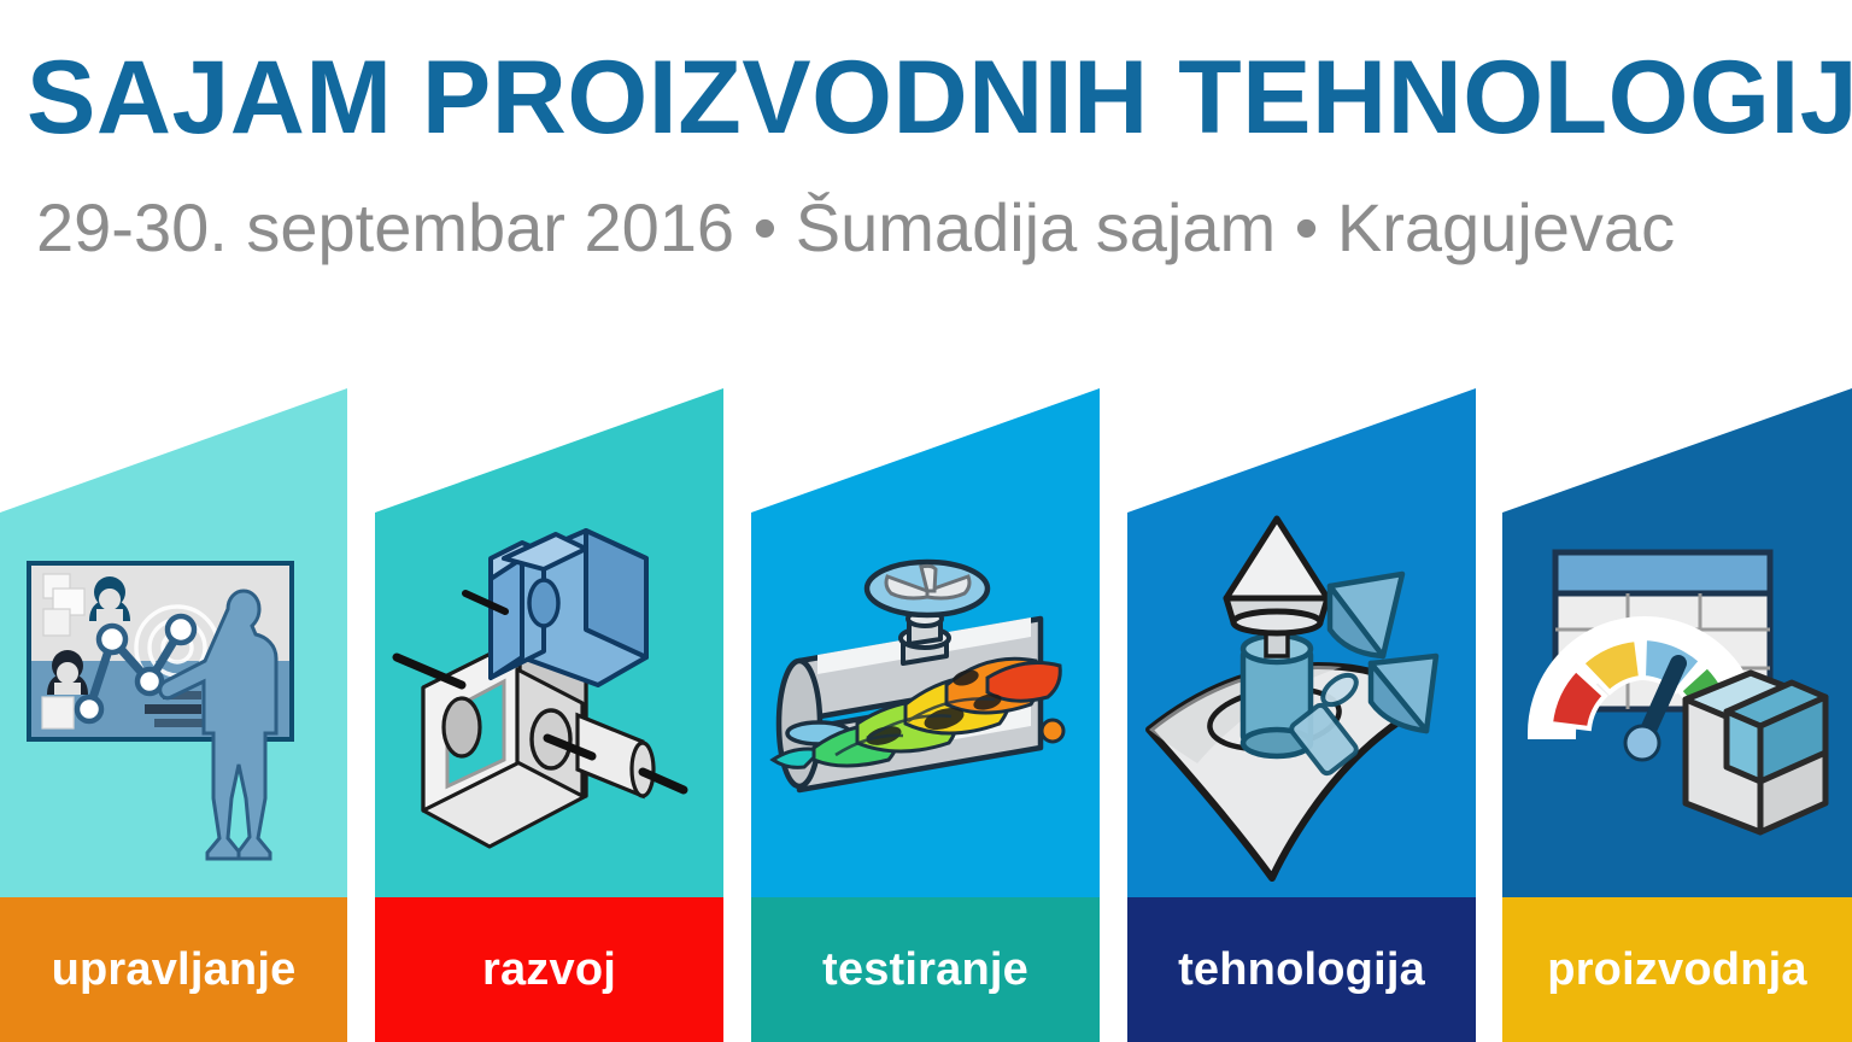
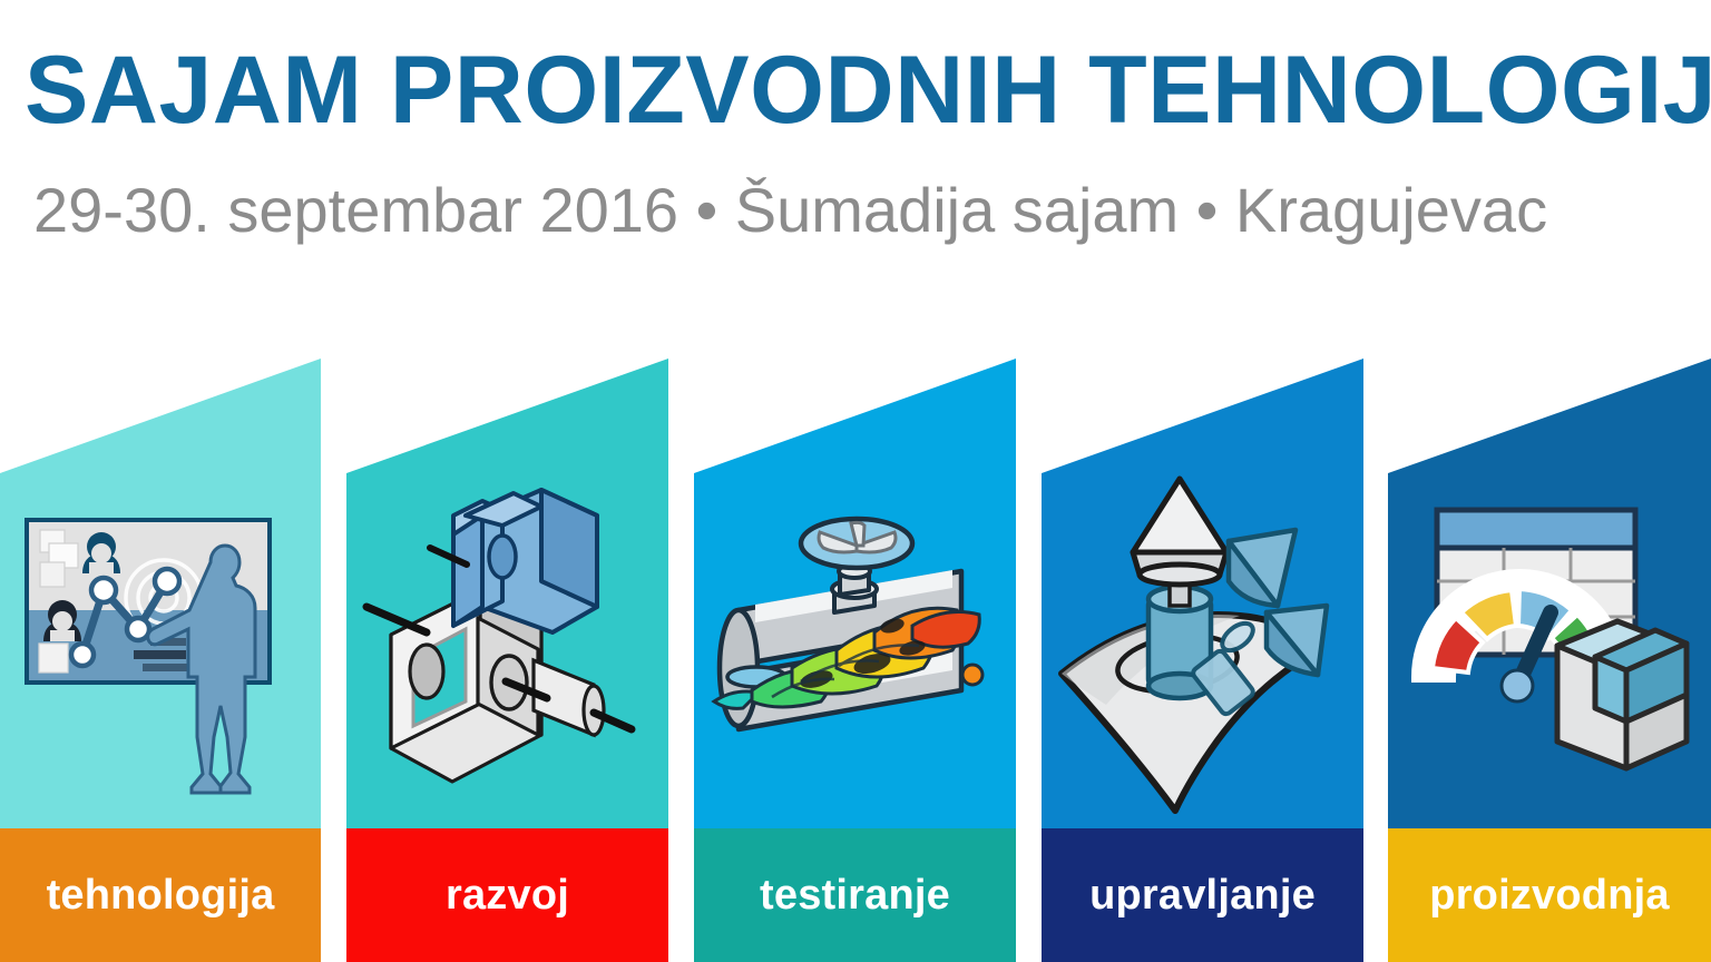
  SAJAM PROIZVODNIH TEHNOLOGIJ
  29-30. septembar 2016 • Šumadija sajam • Kragujevac
- upravljanje
+ tehnologija
  razvoj
  testiranje
- tehnologija
+ upravljanje
  proizvodnja
